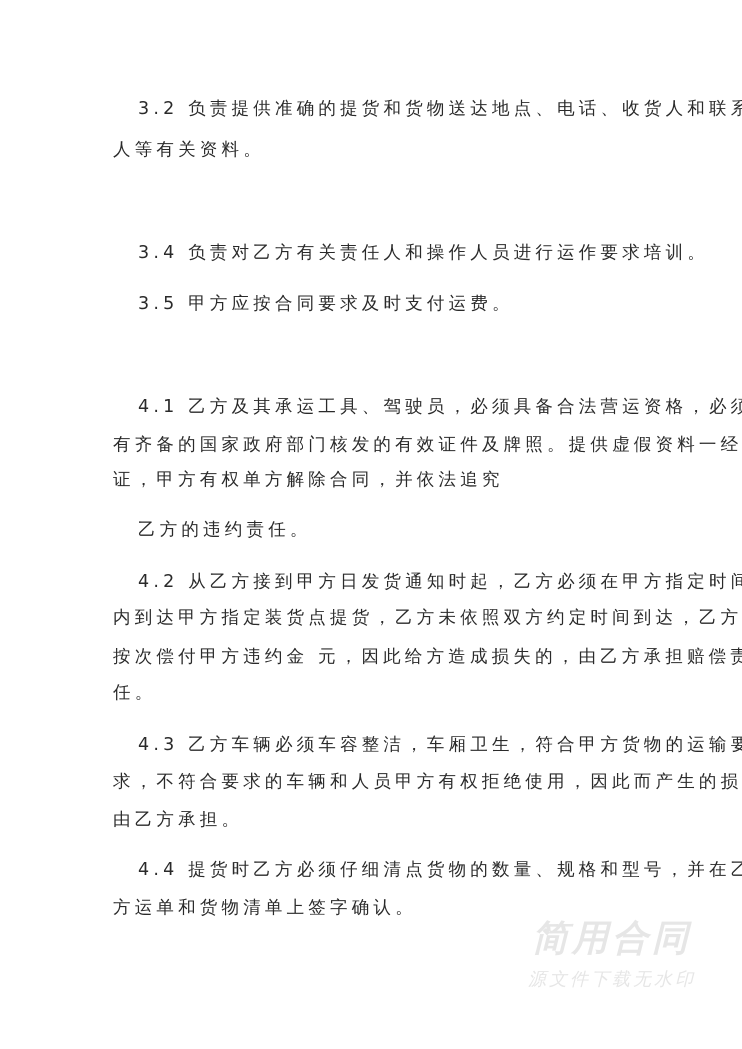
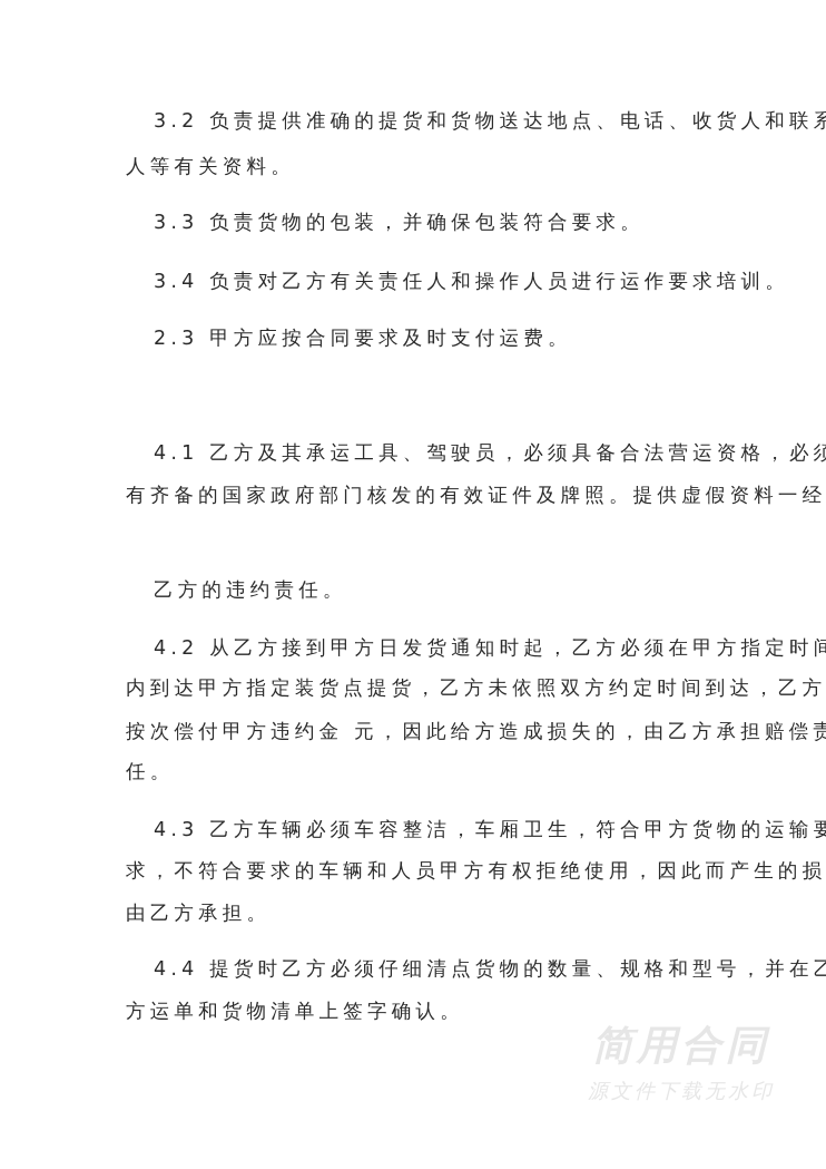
  3.2 负责提供准确的提货和货物送达地点、电话、收货人和联
  人等有关资料。
+ 3.3 负责货物的包装，并确保包装符合要求。
  3.4 负责对乙方有关责任人和操作人员进行运作要求培训。
- 3.5 甲方应按合同要求及时支付运费。
+ 2.3 甲方应按合同要求及时支付运费。
  4.1 乙方及其承运工具、驾驶员，必须具备合法营运资格，必
  有齐备的国家政府部门核发的有效证件及牌照。提供虚假资料一经
- 证，甲方有权单方解除合同，并依法追究
  乙方的违约责任。
  4.2 从乙方接到甲方日发货通知时起，乙方必须在甲方指定时
  内到达甲方指定装货点提货，乙方未依照双方约定时间到达，乙方
  按次偿付甲方违约金 元，因此给方造成损失的，由乙方承担赔偿责
  任。
  4.3 乙方车辆必须车容整洁，车厢卫生，符合甲方货物的运输
  求，不符合要求的车辆和人员甲方有权拒绝使用，因此而产生的损
  由乙方承担。
  4.4 提货时乙方必须仔细清点货物的数量、规格和型号，并在
  方运单和货物清单上签字确认。
  简用合同
  源文件下载无水印
